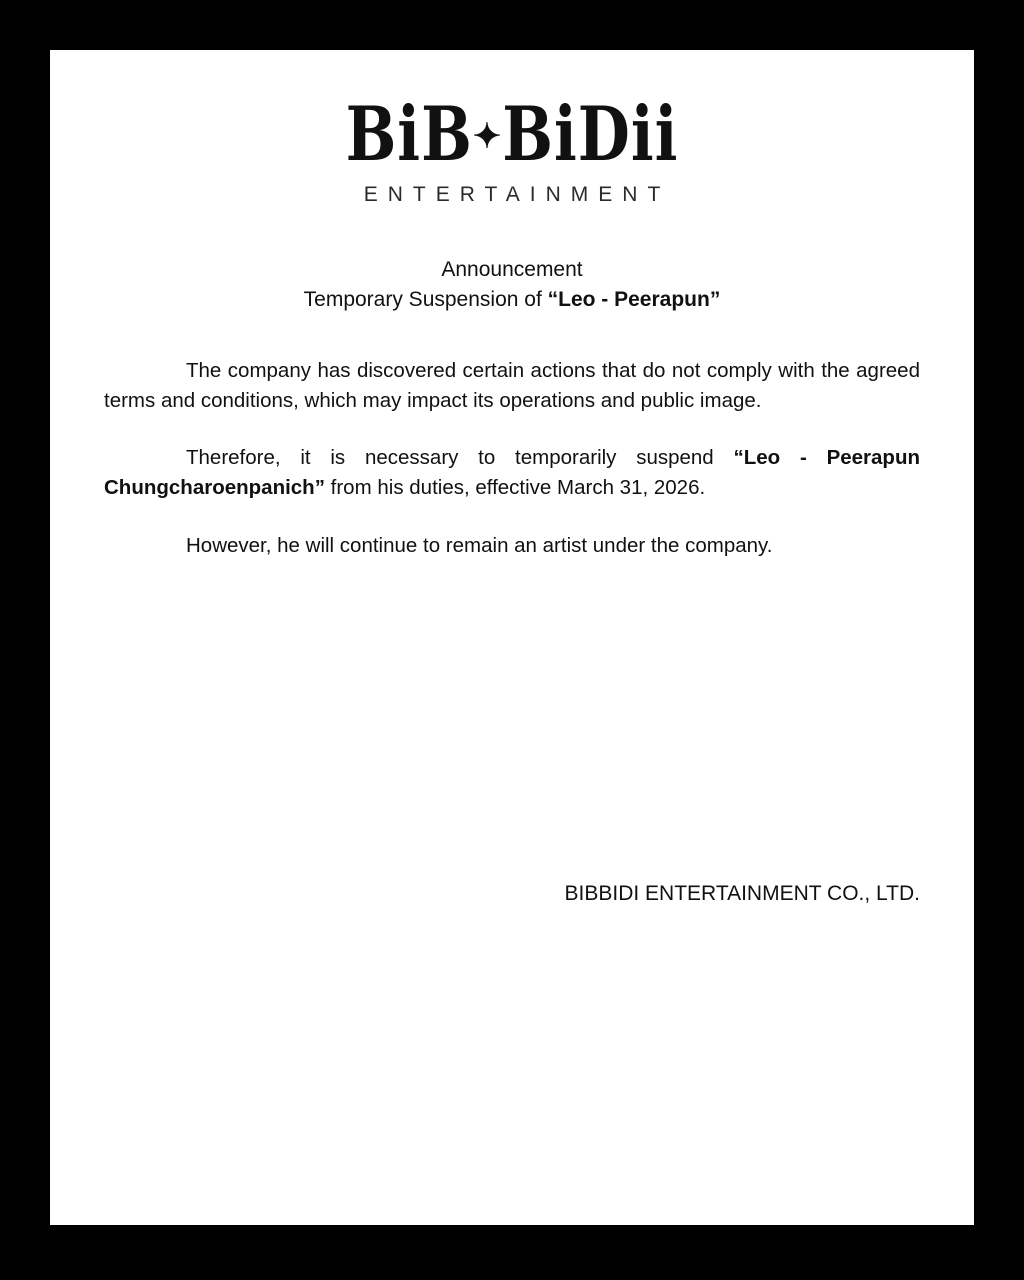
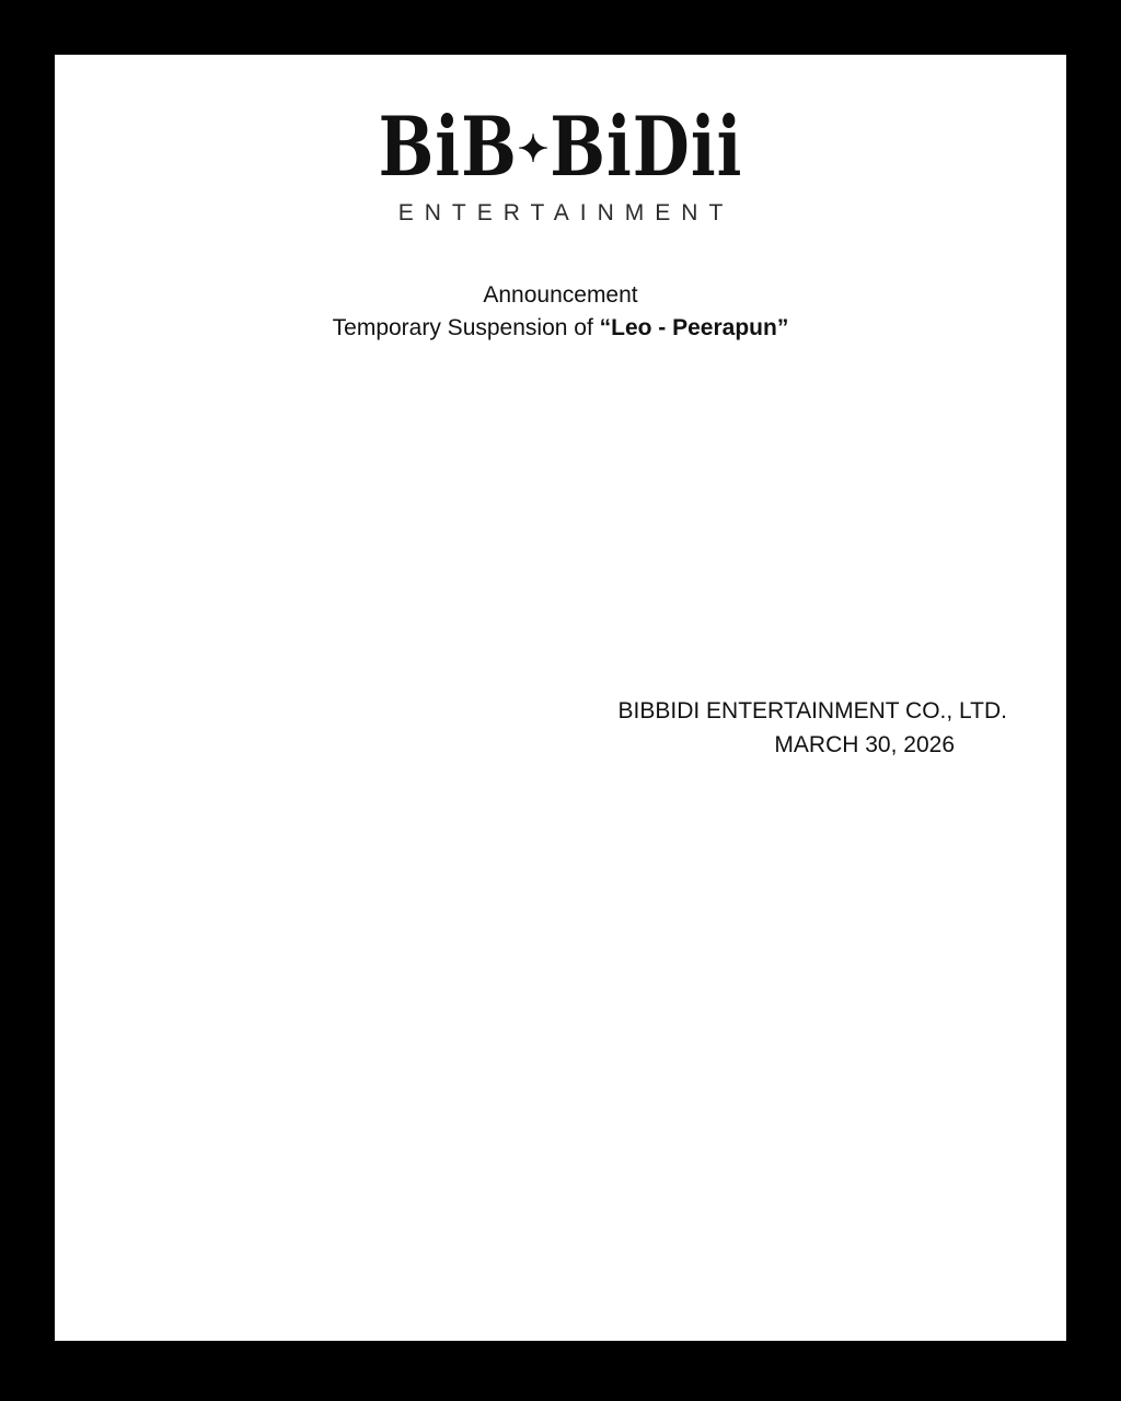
  BiB✦BiDii
  ENTERTAINMENT
  Announcement
  Temporary Suspension of “Leo - Peerapun”
- The company has discovered certain actions that do not comply with the agreed terms and conditions, which may impact its operations and public image.
- Therefore, it is necessary to temporarily suspend “Leo - Peerapun Chungcharoenpanich” from his duties, effective March 31, 2026.
- However, he will continue to remain an artist under the company.
  BIBBIDI ENTERTAINMENT CO., LTD.
+ MARCH 30, 2026
